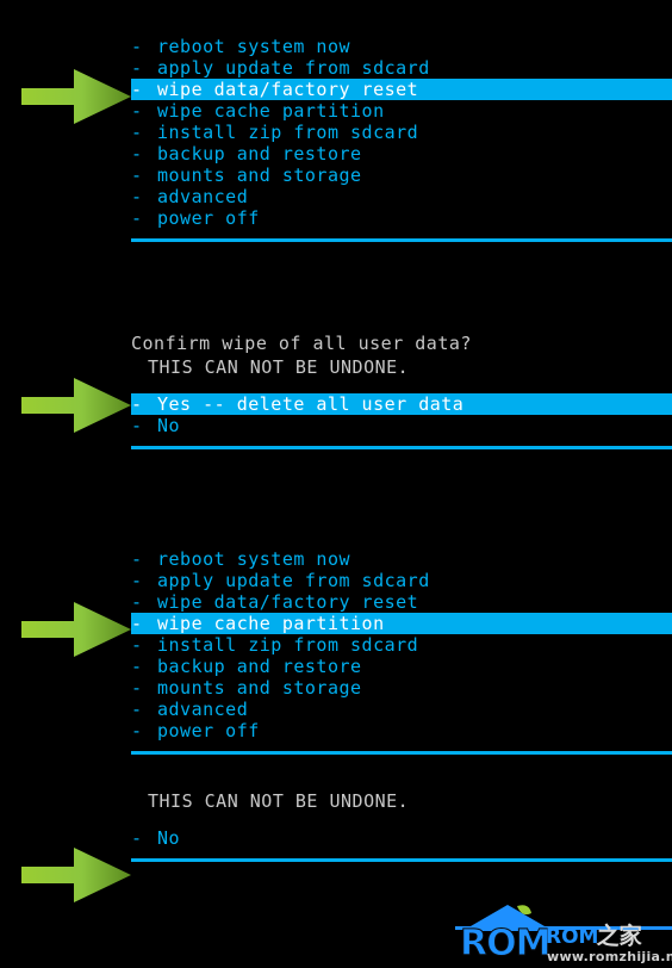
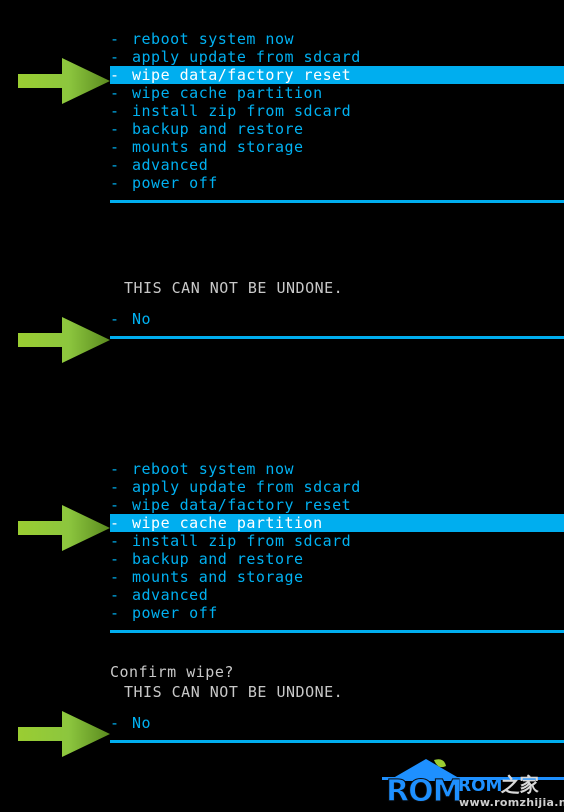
  - reboot system now
  - apply update from sdcard
  - wipe data/factory reset
  - wipe cache partition
  - install zip from sdcard
  - backup and restore
  - mounts and storage
  - advanced
  - power off
- Confirm wipe of all user data?
  THIS CAN NOT BE UNDONE.
- - Yes -- delete all user data
  - No
  - reboot system now
  - apply update from sdcard
  - wipe data/factory reset
  - wipe cache partition
  - install zip from sdcard
  - backup and restore
  - mounts and storage
  - advanced
  - power off
+ Confirm wipe?
  THIS CAN NOT BE UNDONE.
  - No
  ROM
  ROM
  之家
  www.romzhijia.n
